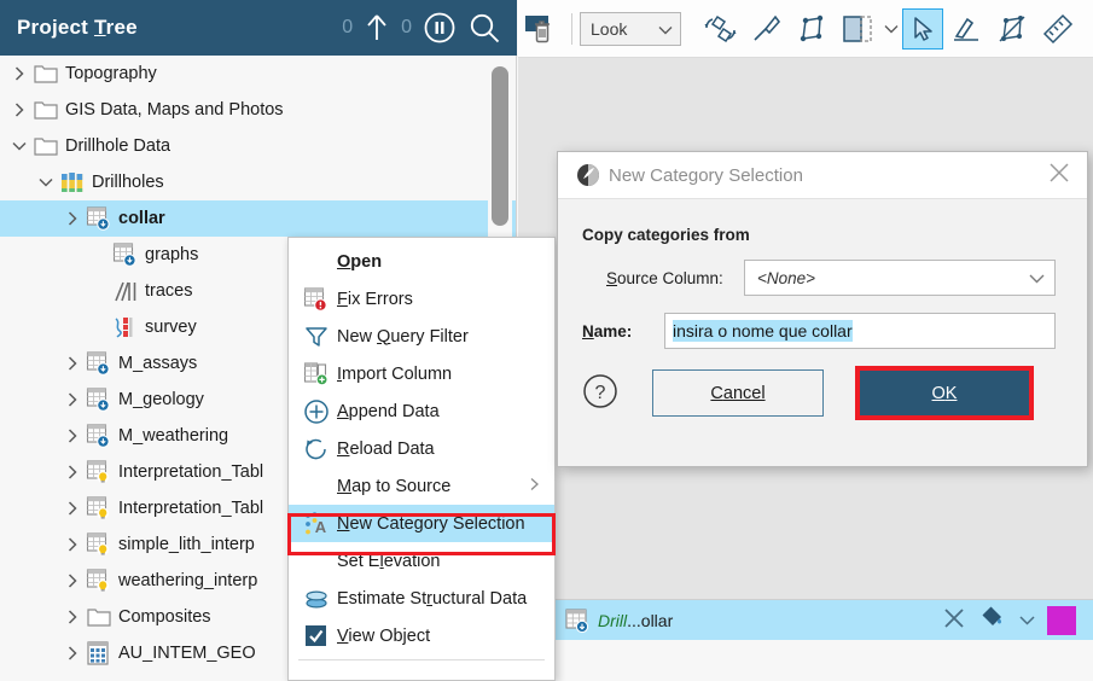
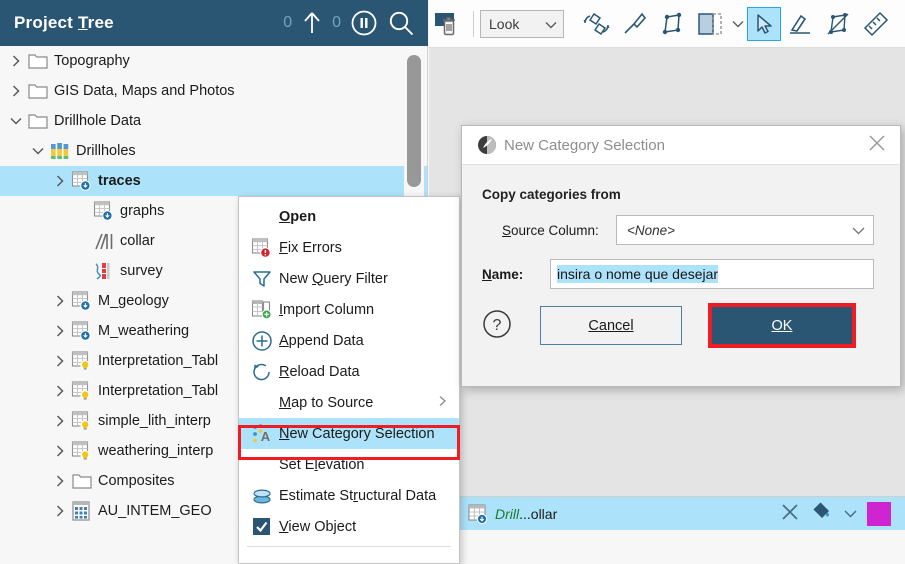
  Project Tree
  0
  0
  Topography
  GIS Data, Maps and Photos
  Drillhole Data
  Drillholes
- collar
+ traces
  graphs
- traces
+ collar
  survey
- M_assays
  M_geology
  M_weathering
  Interpretation_Tabl
  Interpretation_Tabl
  simple_lith_interp
  weathering_interp
  Composites
  AU_INTEM_GEO
  Look
  Drill...ollar
  Open
  Fix Errors
  New Query Filter
  Import Column
  Append Data
  Reload Data
  Map to Source
  A
  New Category Selection
  Set Elevation
  Estimate Structural Data
  View Object
  New Category Selection
  Copy categories from
  Source Column:
  <None>
  Name:
- insira o nome que collar
+ insira o nome que desejar
  ?
  C
  ancel
  O
  K
